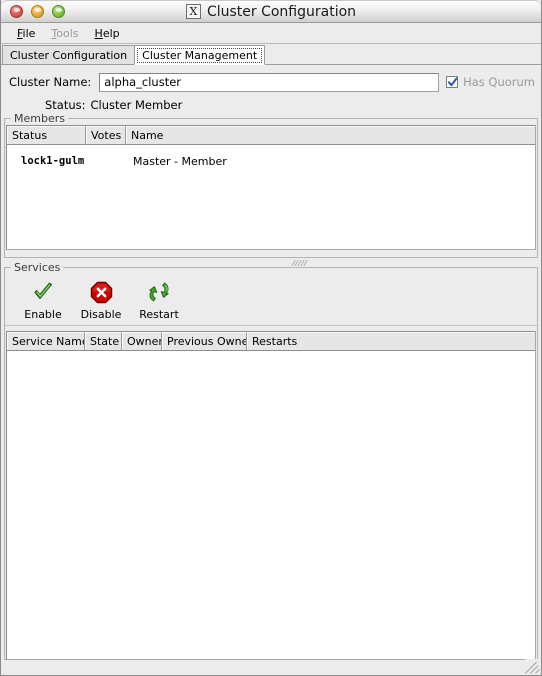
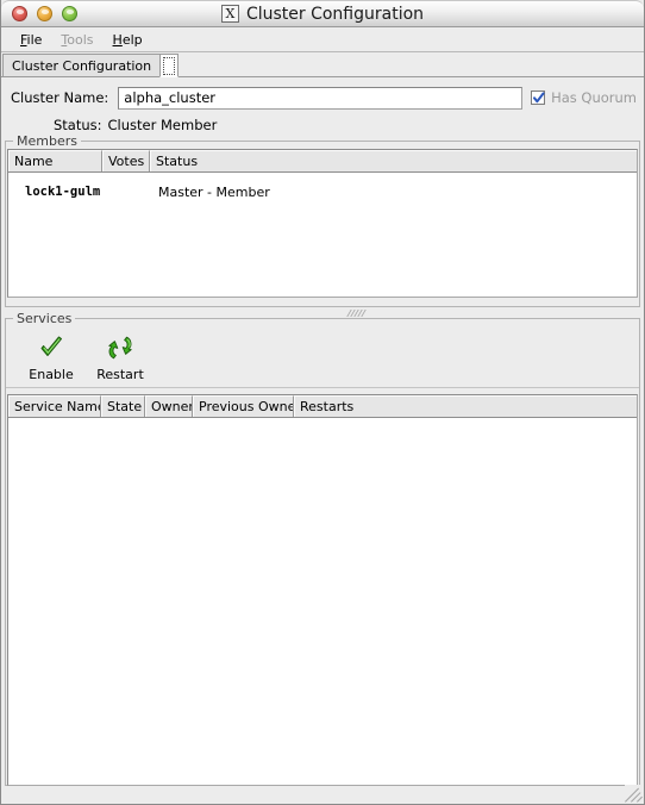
  X
  Cluster Configuration
  File
  Tools
  Help
  Cluster Configuration
- Cluster Management
  Cluster Name:
  alpha_cluster
  Has Quorum
  Status:
  Cluster Member
  Members
- Status
+ Name
  Votes
- Name
+ Status
  lock1-gulm
  Master - Member
  Services
  Enable
- Disable
  Restart
  Service Nam
  State
  Owner
  Previous Owne
  Restarts
